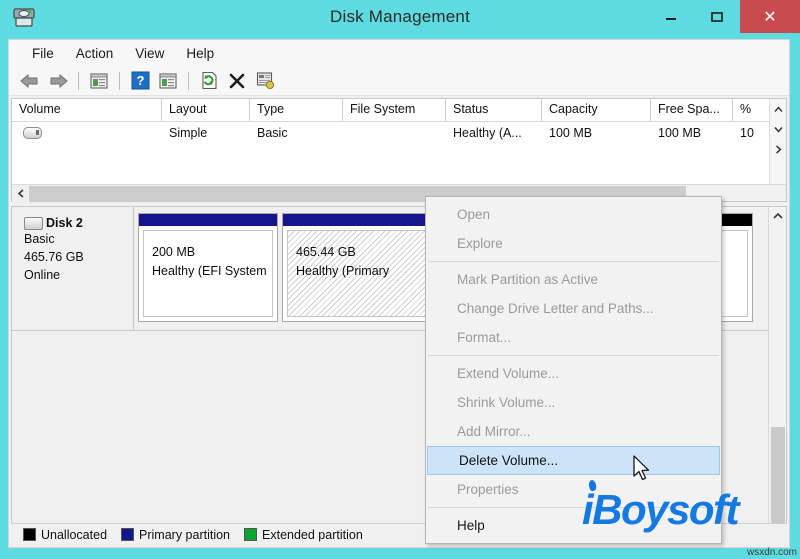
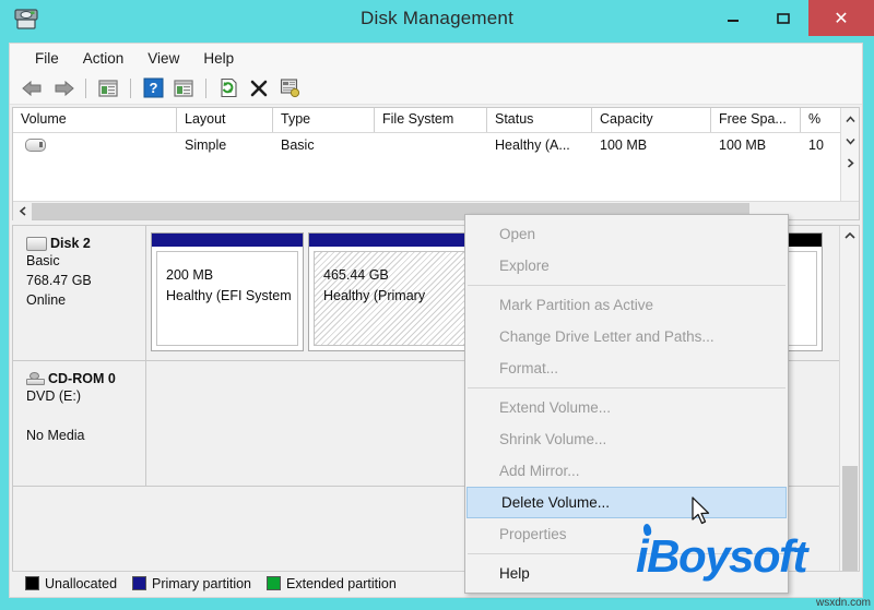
  Disk Management
  ✕
  File
  Action
  View
  Help
  ?
  Volume
  Layout
  Type
  File System
  Status
  Capacity
  Free Spa...
  %
  Simple
  Basic
  Healthy (A...
  100 MB
  100 MB
  10
  Disk 2
  Basic
- 465.76 GB
+ 768.47 GB
  Online
  200 MB
  Healthy (EFI System
  465.44 GB
  Healthy (Primary
+ CD-ROM 0
+ DVD (E:)
+ No Media
  Unallocated
  Primary partition
  Extended partition
  Open
  Explore
  Mark Partition as Active
  Change Drive Letter and Paths...
  Format...
  Extend Volume...
  Shrink Volume...
  Add Mirror...
  Delete Volume...
  Properties
  Help
  iBoysoft
  wsxdn.com
